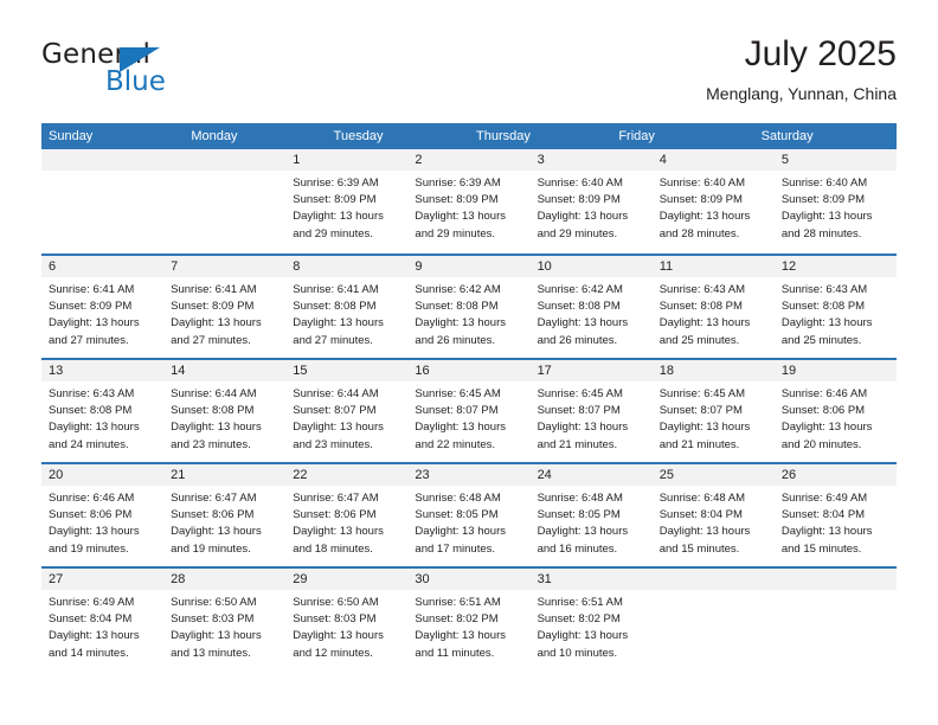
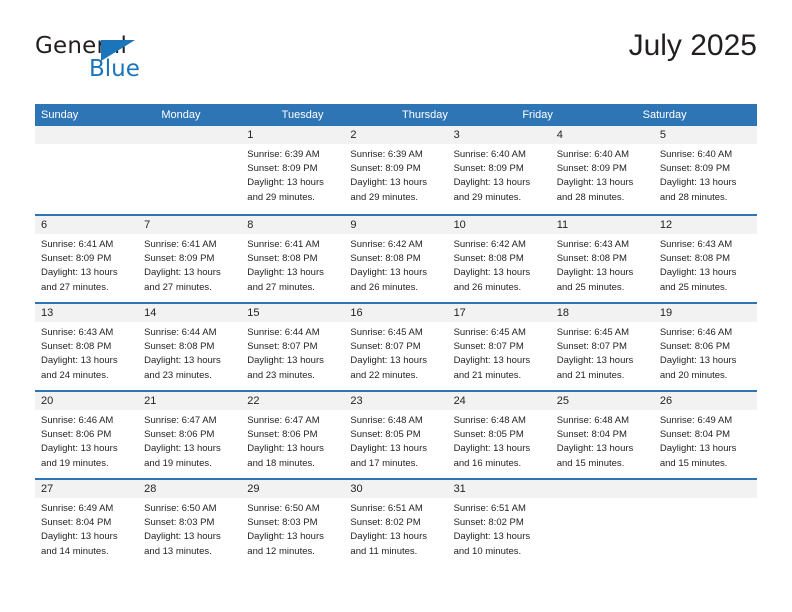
  General
  Blue
  July 2025
- Menglang, Yunnan, China
  Sunday
  Monday
  Tuesday
  Thursday
  Friday
  Saturday
  1
  Sunrise: 6:39 AM
  Sunset: 8:09 PM
  Daylight: 13 hours
  and 29 minutes.
  2
  Sunrise: 6:39 AM
  Sunset: 8:09 PM
  Daylight: 13 hours
  and 29 minutes.
  3
  Sunrise: 6:40 AM
  Sunset: 8:09 PM
  Daylight: 13 hours
  and 29 minutes.
  4
  Sunrise: 6:40 AM
  Sunset: 8:09 PM
  Daylight: 13 hours
  and 28 minutes.
  5
  Sunrise: 6:40 AM
  Sunset: 8:09 PM
  Daylight: 13 hours
  and 28 minutes.
  6
  Sunrise: 6:41 AM
  Sunset: 8:09 PM
  Daylight: 13 hours
  and 27 minutes.
  7
  Sunrise: 6:41 AM
  Sunset: 8:09 PM
  Daylight: 13 hours
  and 27 minutes.
  8
  Sunrise: 6:41 AM
  Sunset: 8:08 PM
  Daylight: 13 hours
  and 27 minutes.
  9
  Sunrise: 6:42 AM
  Sunset: 8:08 PM
  Daylight: 13 hours
  and 26 minutes.
  10
  Sunrise: 6:42 AM
  Sunset: 8:08 PM
  Daylight: 13 hours
  and 26 minutes.
  11
  Sunrise: 6:43 AM
  Sunset: 8:08 PM
  Daylight: 13 hours
  and 25 minutes.
  12
  Sunrise: 6:43 AM
  Sunset: 8:08 PM
  Daylight: 13 hours
  and 25 minutes.
  13
  Sunrise: 6:43 AM
  Sunset: 8:08 PM
  Daylight: 13 hours
  and 24 minutes.
  14
  Sunrise: 6:44 AM
  Sunset: 8:08 PM
  Daylight: 13 hours
  and 23 minutes.
  15
  Sunrise: 6:44 AM
  Sunset: 8:07 PM
  Daylight: 13 hours
  and 23 minutes.
  16
  Sunrise: 6:45 AM
  Sunset: 8:07 PM
  Daylight: 13 hours
  and 22 minutes.
  17
  Sunrise: 6:45 AM
  Sunset: 8:07 PM
  Daylight: 13 hours
  and 21 minutes.
  18
  Sunrise: 6:45 AM
  Sunset: 8:07 PM
  Daylight: 13 hours
  and 21 minutes.
  19
  Sunrise: 6:46 AM
  Sunset: 8:06 PM
  Daylight: 13 hours
  and 20 minutes.
  20
  Sunrise: 6:46 AM
  Sunset: 8:06 PM
  Daylight: 13 hours
  and 19 minutes.
  21
  Sunrise: 6:47 AM
  Sunset: 8:06 PM
  Daylight: 13 hours
  and 19 minutes.
  22
  Sunrise: 6:47 AM
  Sunset: 8:06 PM
  Daylight: 13 hours
  and 18 minutes.
  23
  Sunrise: 6:48 AM
  Sunset: 8:05 PM
  Daylight: 13 hours
  and 17 minutes.
  24
  Sunrise: 6:48 AM
  Sunset: 8:05 PM
  Daylight: 13 hours
  and 16 minutes.
  25
  Sunrise: 6:48 AM
  Sunset: 8:04 PM
  Daylight: 13 hours
  and 15 minutes.
  26
  Sunrise: 6:49 AM
  Sunset: 8:04 PM
  Daylight: 13 hours
  and 15 minutes.
  27
  Sunrise: 6:49 AM
  Sunset: 8:04 PM
  Daylight: 13 hours
  and 14 minutes.
  28
  Sunrise: 6:50 AM
  Sunset: 8:03 PM
  Daylight: 13 hours
  and 13 minutes.
  29
  Sunrise: 6:50 AM
  Sunset: 8:03 PM
  Daylight: 13 hours
  and 12 minutes.
  30
  Sunrise: 6:51 AM
  Sunset: 8:02 PM
  Daylight: 13 hours
  and 11 minutes.
  31
  Sunrise: 6:51 AM
  Sunset: 8:02 PM
  Daylight: 13 hours
  and 10 minutes.
